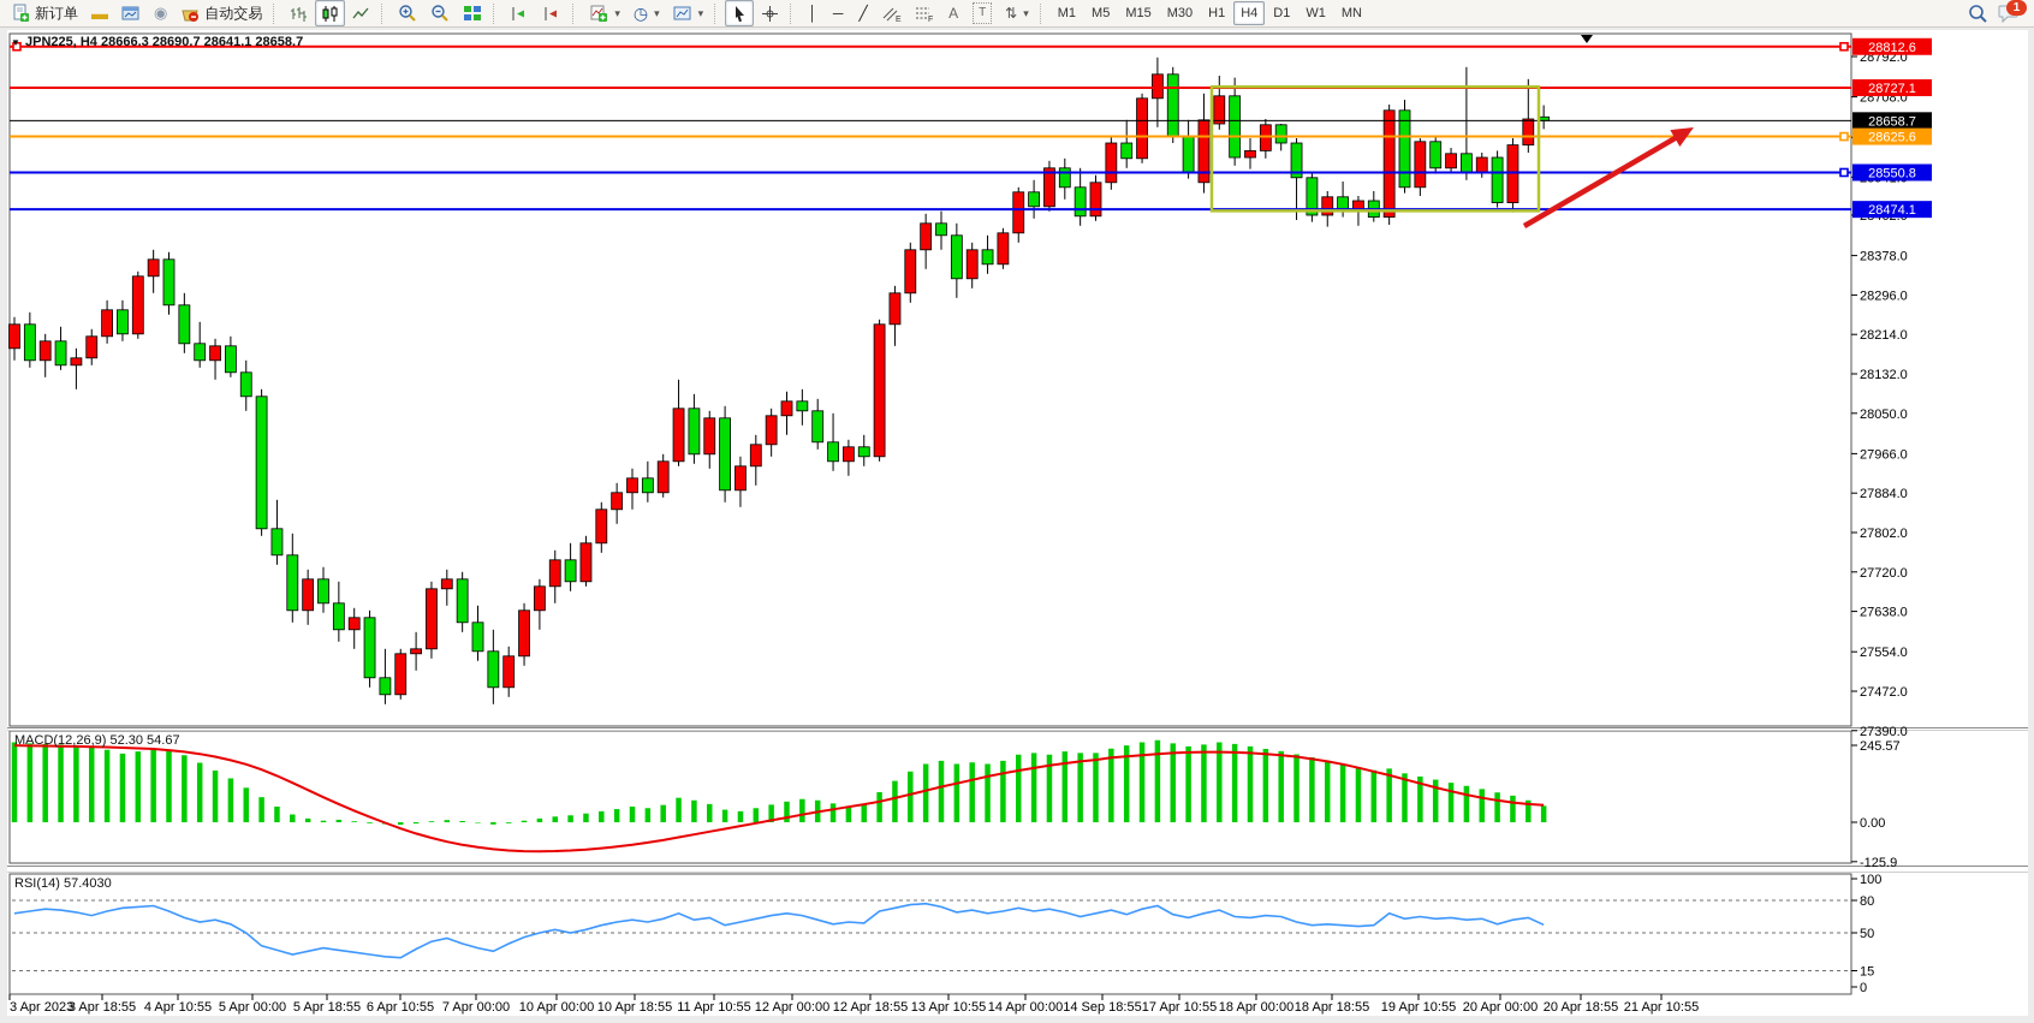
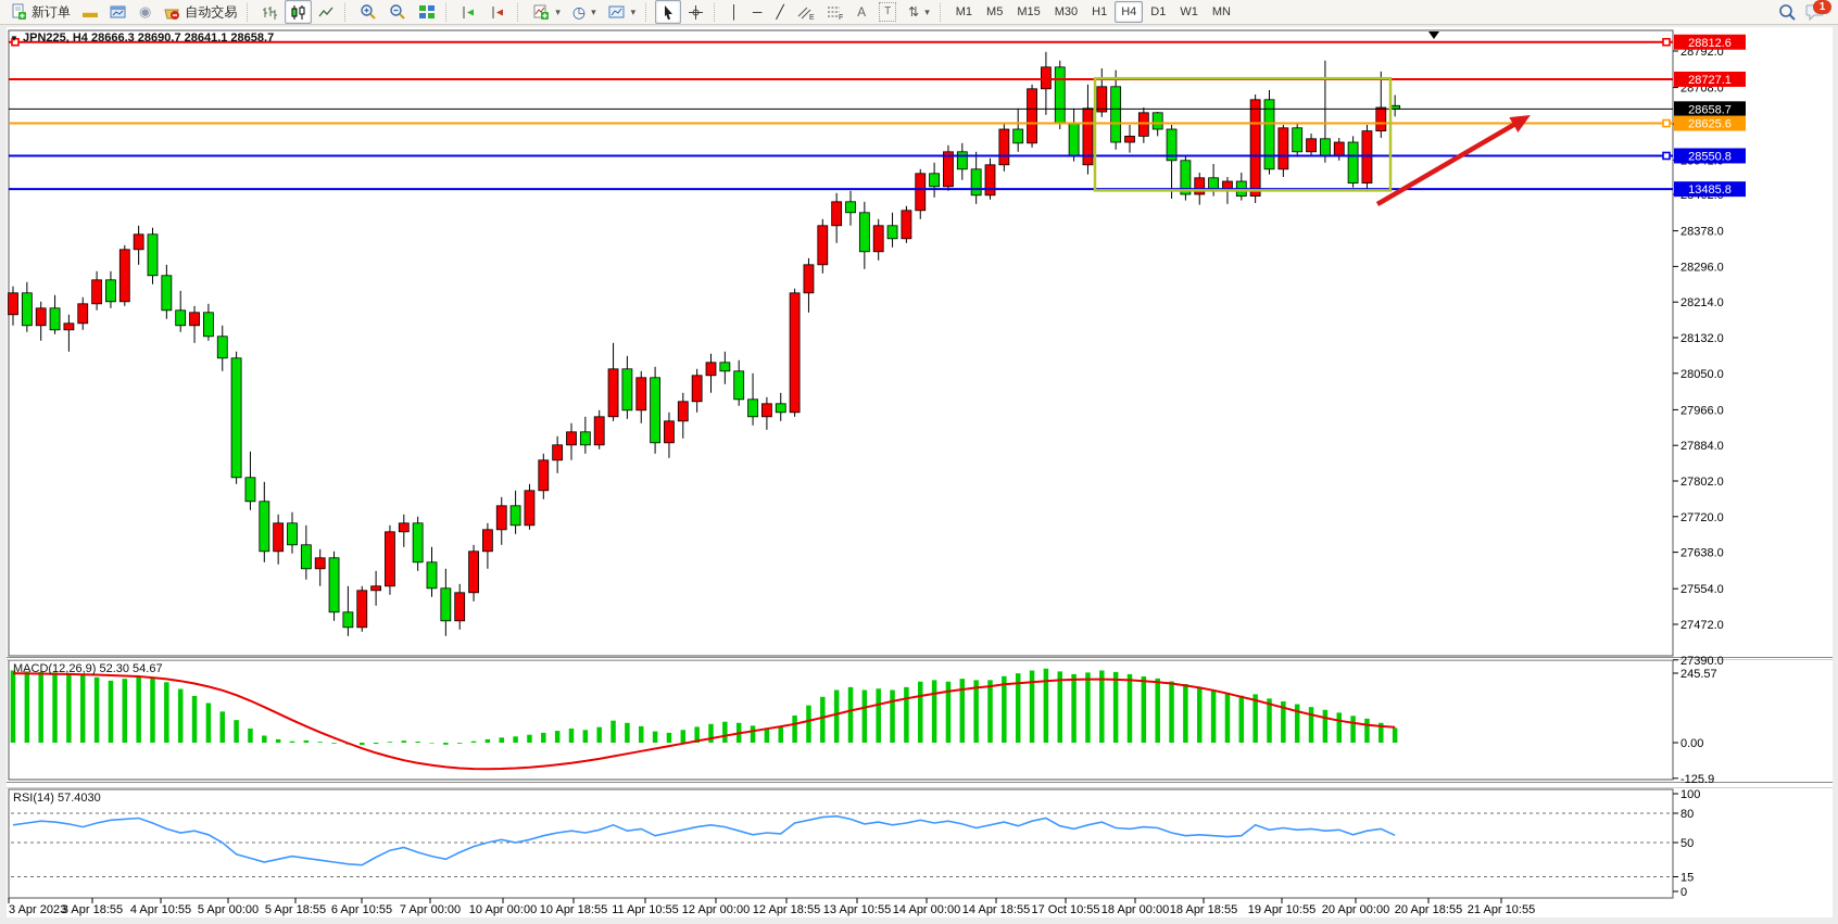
  新订单
  ▬
  ◉
  自动交易
  ▾
  ◷
  ▾
  ▾
  │
  ─
  ╱
  A
  T
  ⇅
  ▾
  M1
  M5
  M15
  M30
  H1
  H4
  D1
  W1
  MN
  1
  28792.0
  28708.0
  28378.0
  28296.0
  28214.0
  28132.0
  28050.0
  27966.0
  27884.0
  27802.0
  27720.0
  27638.0
  27554.0
  27472.0
  27390.0
  245.57
  0.00
  -125.9
  100
  80
  50
  15
  0
  3 Apr 2023
  3 Apr 18:55
  4 Apr 10:55
  5 Apr 00:00
  5 Apr 18:55
  6 Apr 10:55
  7 Apr 00:00
  10 Apr 00:00
  10 Apr 18:55
  11 Apr 10:55
  12 Apr 00:00
  12 Apr 18:55
  13 Apr 10:55
  14 Apr 00:00
- 14 Sep 18:55
+ 14 Apr 18:55
- 17 Apr 10:55
+ 17 Oct 10:55
  18 Apr 00:00
  18 Apr 18:55
  19 Apr 10:55
  20 Apr 00:00
  20 Apr 18:55
  21 Apr 10:55
  28812.6
  28727.1
  28658.7
  28625.6
  28550.8
- 28474.1
+ 13485.8
  ▼
  JPN225, H4 28666.3 28690.7 28641.1 28658.7
  MACD(12,26,9) 52.30 54.67
  RSI(14) 57.4030
